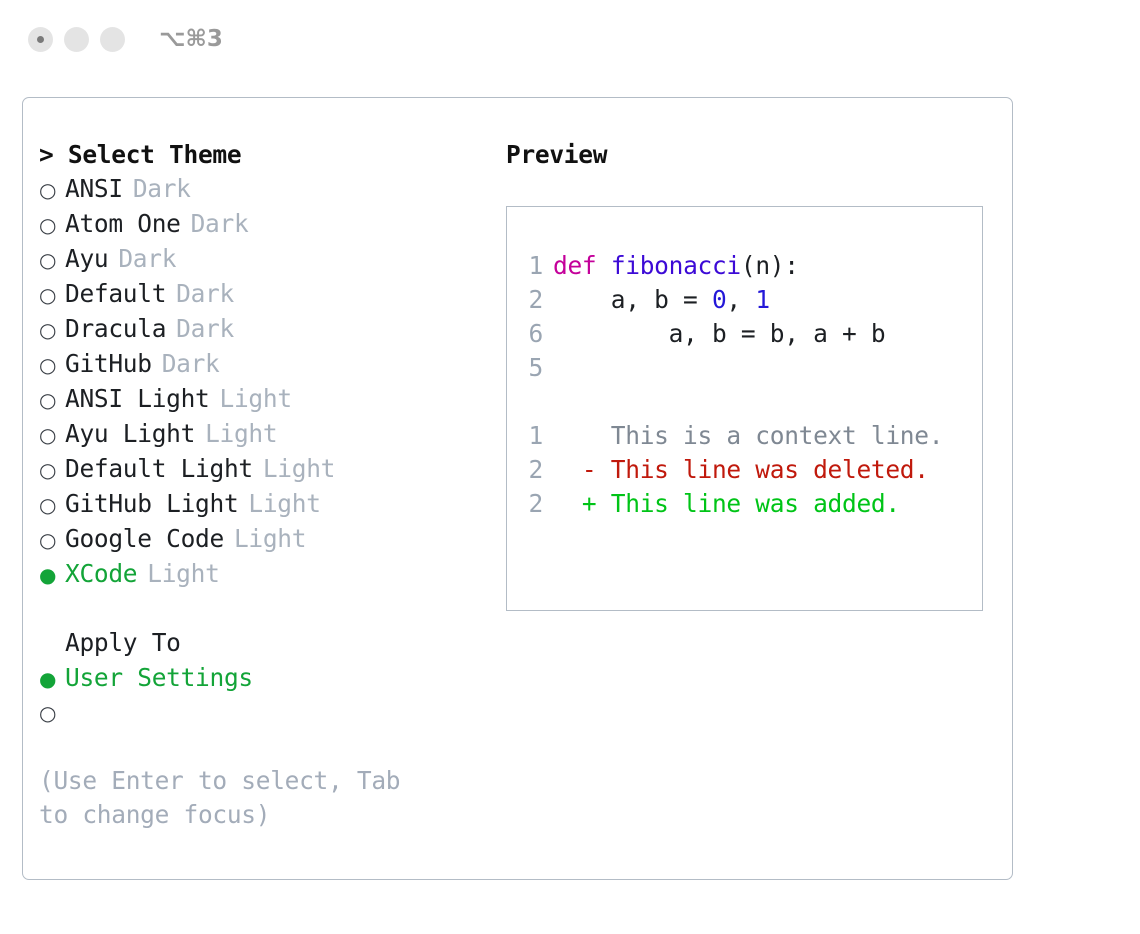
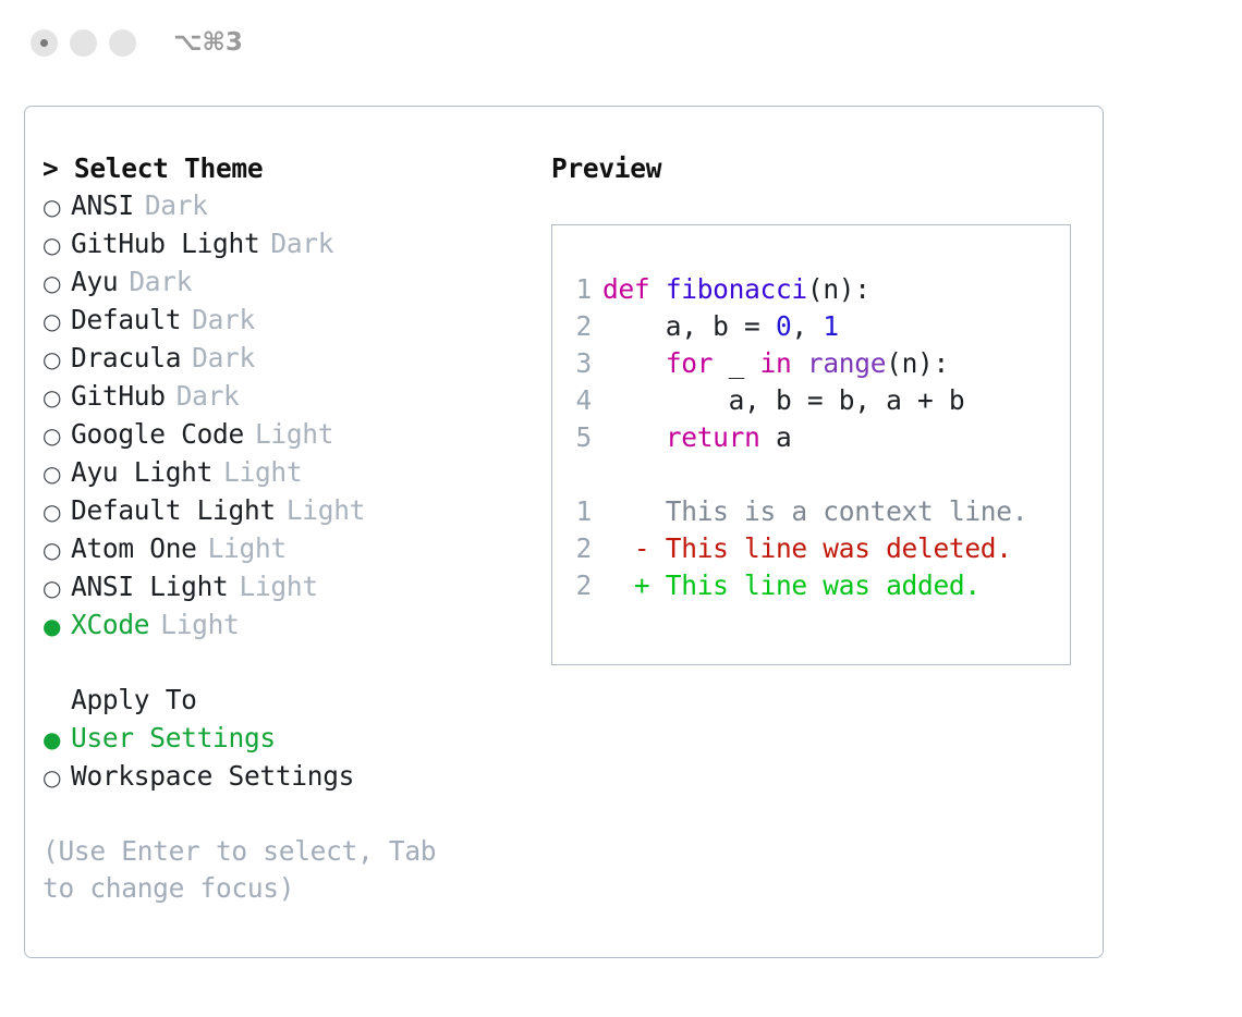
  ⌥⌘3
  > Select Theme
  ○
  ANSI
  Dark
  ○
- Atom One
+ GitHub Light
  Dark
  ○
  Ayu
  Dark
  ○
  Default
  Dark
  ○
  Dracula
  Dark
  ○
  GitHub
  Dark
  ○
- ANSI Light
+ Google Code
  Light
  ○
  Ayu Light
  Light
  ○
  Default Light
  Light
  ○
- GitHub Light
+ Atom One
  Light
  ○
- Google Code
+ ANSI Light
  Light
  ●
  XCode
  Light
  Apply To
  ●
  User Settings
  ○
+ Workspace Settings
  (Use Enter to select, Tab to change focus)
  Preview
  1
  def fibonacci(n):
  2
  a, b = 0, 1
+ 3
+ for _ in range(n):
- 6
+ 4
  a, b = b, a + b
  5
+ return a
  1
  This is a context line.
  2
  - This line was deleted.
  2
  + This line was added.
